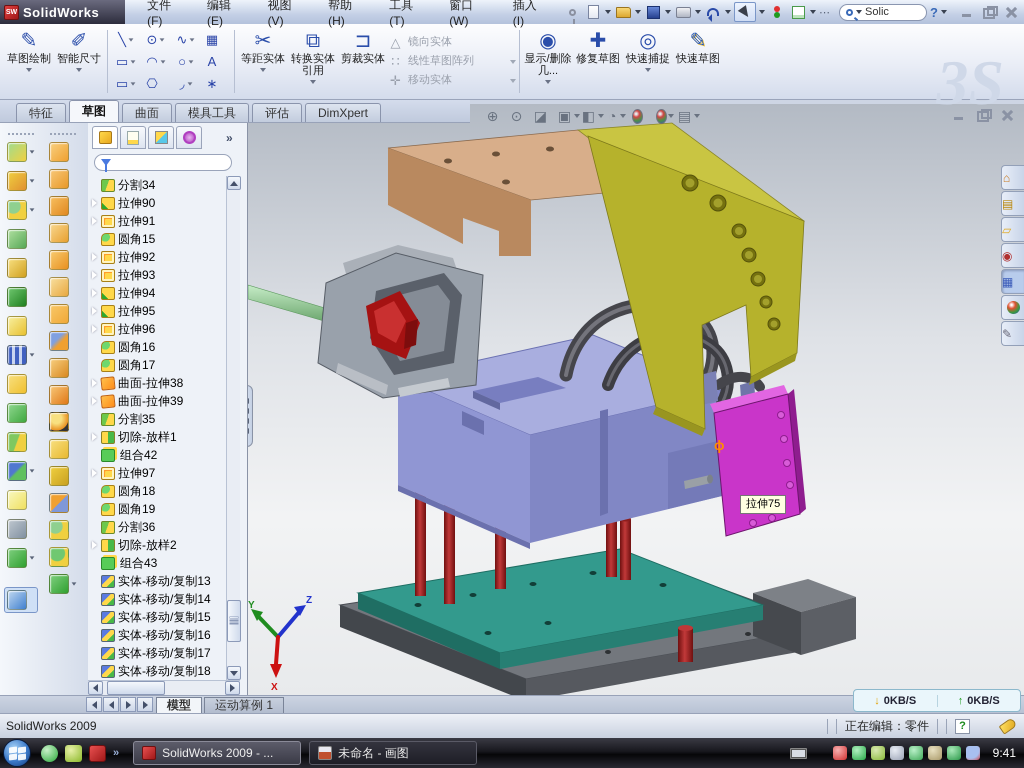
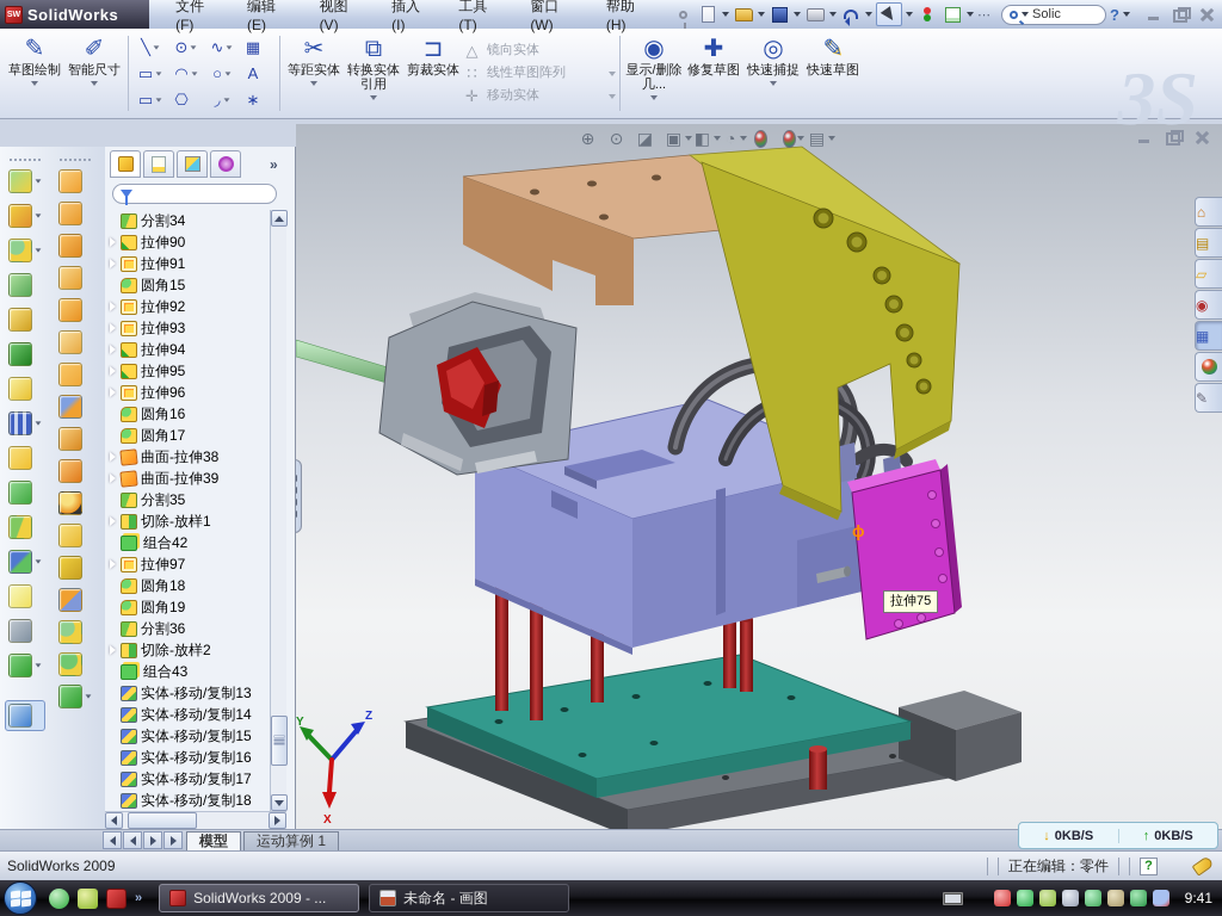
  SolidWorks
  文件(F)
  编辑(E)
  视图(V)
- 帮助(H)
+ 插入(I)
  工具(T)
  窗口(W)
- 插入(I)
+ 帮助(H)
  ⋯
  Solic
  ?
  ✎
  草图绘制
  ✐
  智能尺寸
  ╲
  ⊙
  ∿
  ▦
  ▭
  ◠
  ○
  A
  ▭
  ⎔
  ◞
  ∗
  ✂
  等距实体
  ⧉
  转换实体引用
  ⊐
  剪裁实体
  △
  镜向实体
  ∷
  线性草图阵列
  ✛
  移动实体
  ◉
  显示/删除几...
  ✚
  修复草图
  ◎
  快速捕捉
  ✎
  快速草图
  3S
- 特征
- 草图
- 曲面
- 模具工具
- 评估
- DimXpert
  ϕ
  Y
  Z
  X
  ⊕
  ⊙
  ◪
  ▣
  ◧
  ◔
  ▤
  ⌂
  ▤
  ▱
  ◉
  ▦
  ✎
  拉伸75
  »
  分割34
  拉伸90
  拉伸91
  圆角15
  拉伸92
  拉伸93
  拉伸94
  拉伸95
  拉伸96
  圆角16
  圆角17
  曲面-拉伸38
  曲面-拉伸39
  分割35
  切除-放样1
  组合42
  拉伸97
  圆角18
  圆角19
  分割36
  切除-放样2
  组合43
  实体-移动/复制13
  实体-移动/复制14
  实体-移动/复制15
  实体-移动/复制16
  实体-移动/复制17
  实体-移动/复制18
  模型
  运动算例 1
  ↓
  0KB/S
  ↑
  0KB/S
  SolidWorks 2009
  正在编辑：零件
  ?
  »
  SolidWorks 2009 - ...
  未命名 - 画图
  9:41
